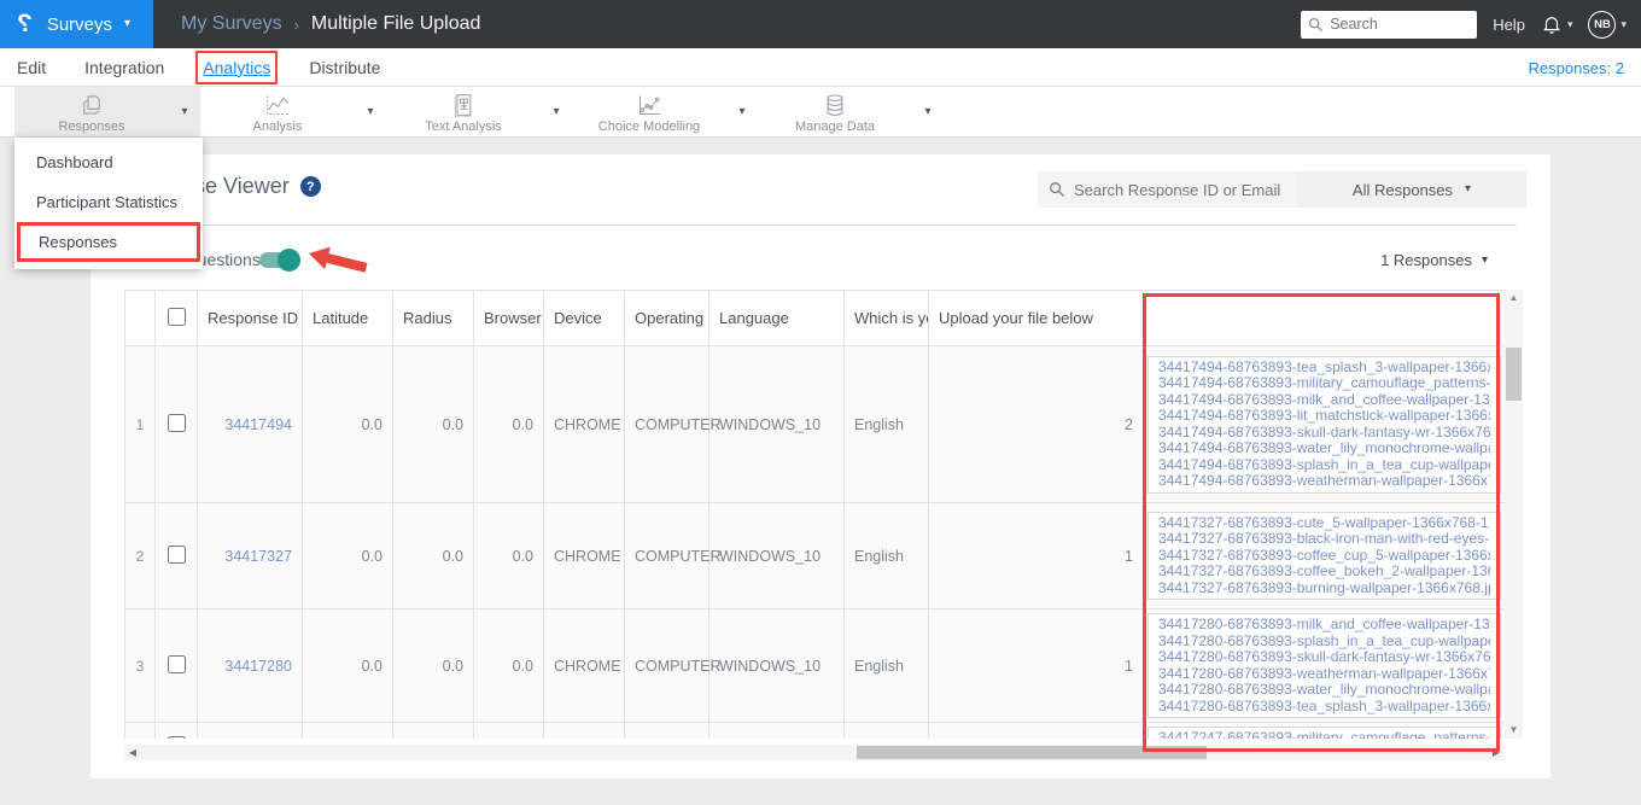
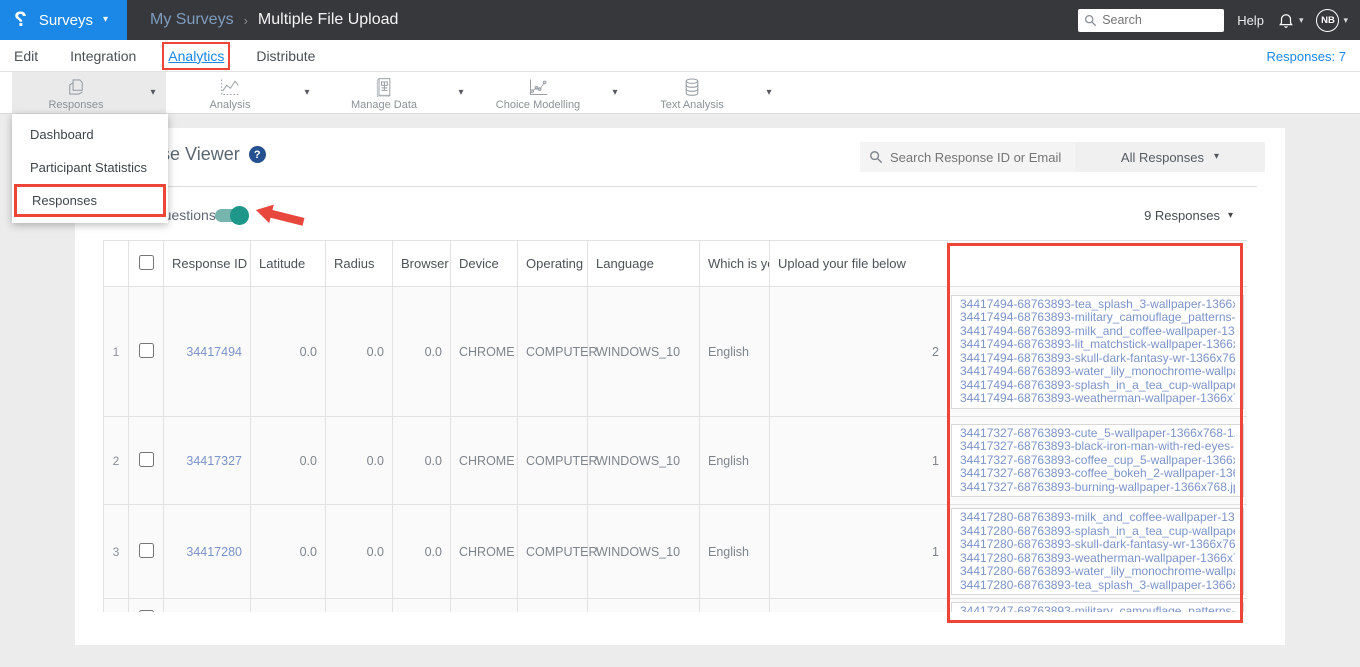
  Surveys
  ▾
  My Surveys
  ›
  Multiple File Upload
  Search
  Help
  ▾
  NB
  ▾
  Edit
  Integration
  Analytics
  Distribute
- Responses: 2
+ Responses: 7
  Responses
  ▾
  Analysis
  ▾
- Text Analysis
+ Manage Data
  ▾
  Choice Modelling
  ▾
- Manage Data
+ Text Analysis
  ▾
  Dashboard
  Participant Statistics
  Responses
  ?
  Search Response ID or Email
  All Responses
  ▾
- 1 Responses
+ 9 Responses
  ▾
  		Response ID	Latitude	Radius	Browser	Device	Operating	Language	Which is y	Upload your file below
  1		34417494	0.0	0.0	0.0	CHROME	COMPUTER	WINDOWS_10	English	2	34417494-68763893-tea_splash_3-wallpaper-136634417494-68763893-military_camouflage_patterns-34417494-68763893-milk_and_coffee-wallpaper-1334417494-68763893-lit_matchstick-wallpaper-136634417494-68763893-skull-dark-fantasy-wr-1366x7634417494-68763893-water_lily_monochrome-wallp34417494-68763893-splash_in_a_tea_cup-wallpap34417494-68763893-weatherman-wallpaper-1366x
  2		34417327	0.0	0.0	0.0	CHROME	COMPUTER	WINDOWS_10	English	1	34417327-68763893-cute_5-wallpaper-1366x768-134417327-68763893-black-iron-man-with-red-eyes-34417327-68763893-coffee_cup_5-wallpaper-136634417327-68763893-coffee_bokeh_2-wallpaper-1334417327-68763893-burning-wallpaper-1366x768.j
  3		34417280	0.0	0.0	0.0	CHROME	COMPUTER	WINDOWS_10	English	1	34417280-68763893-milk_and_coffee-wallpaper-1334417280-68763893-splash_in_a_tea_cup-wallpap34417280-68763893-skull-dark-fantasy-wr-1366x7634417280-68763893-weatherman-wallpaper-1366x34417280-68763893-water_lily_monochrome-wallp34417280-68763893-tea_splash_3-wallpaper-1366
- ▲
- ▼
- ◀
- ▶
